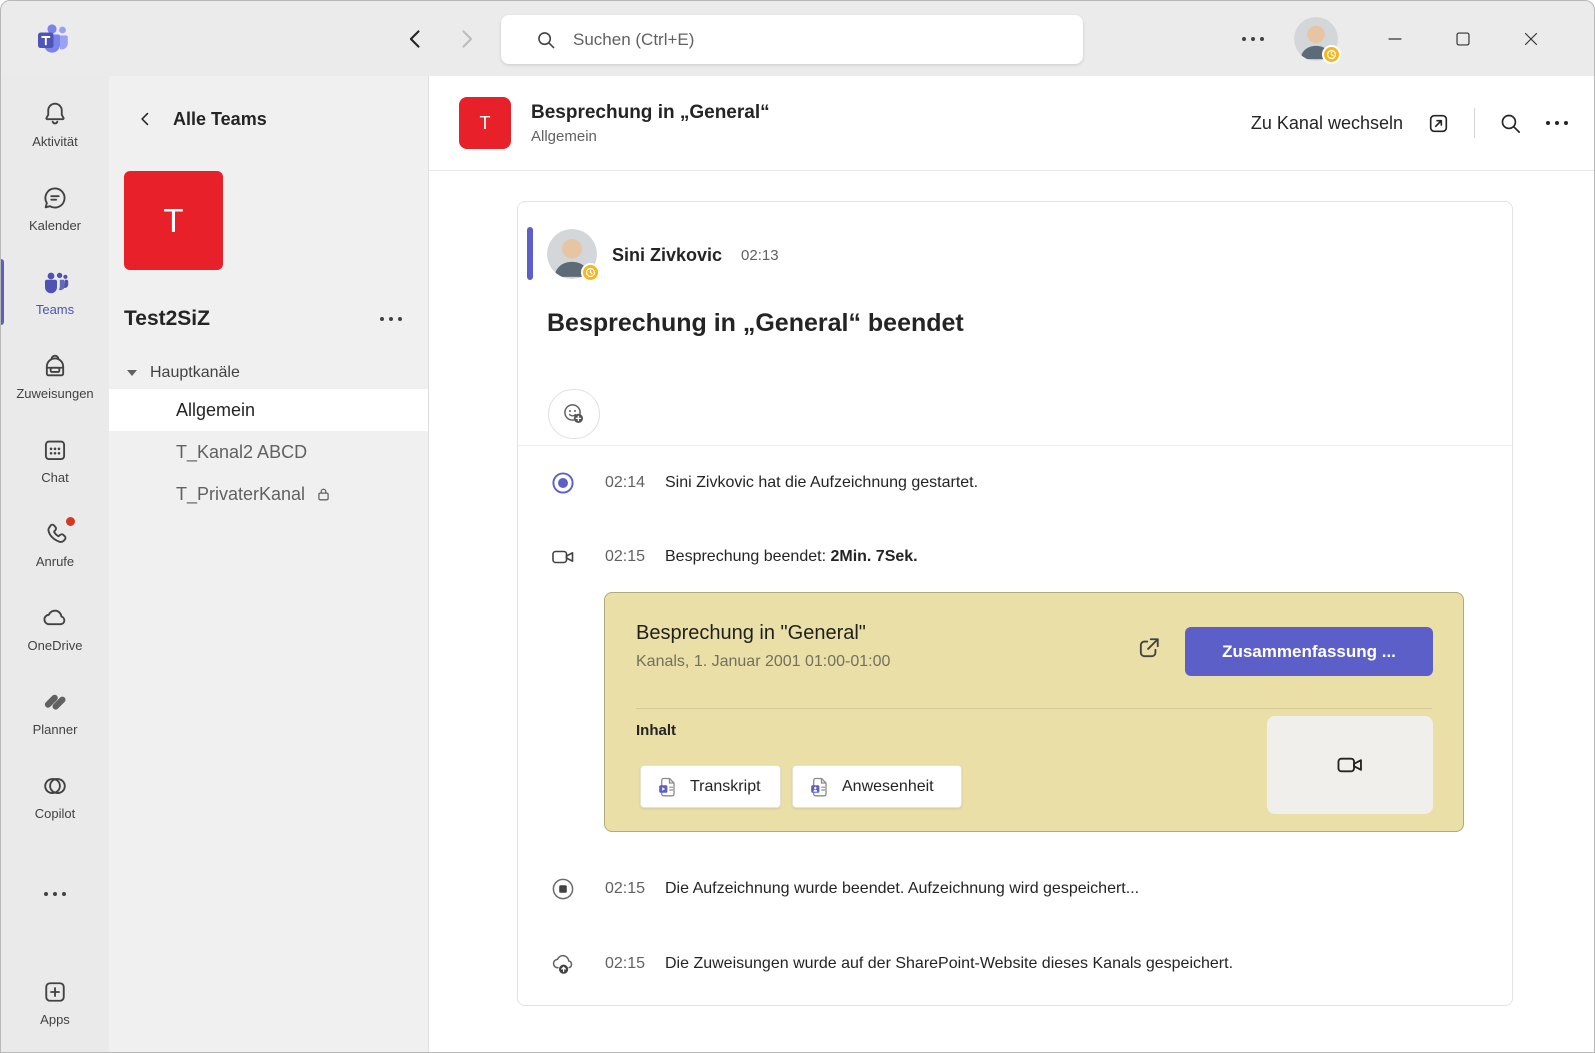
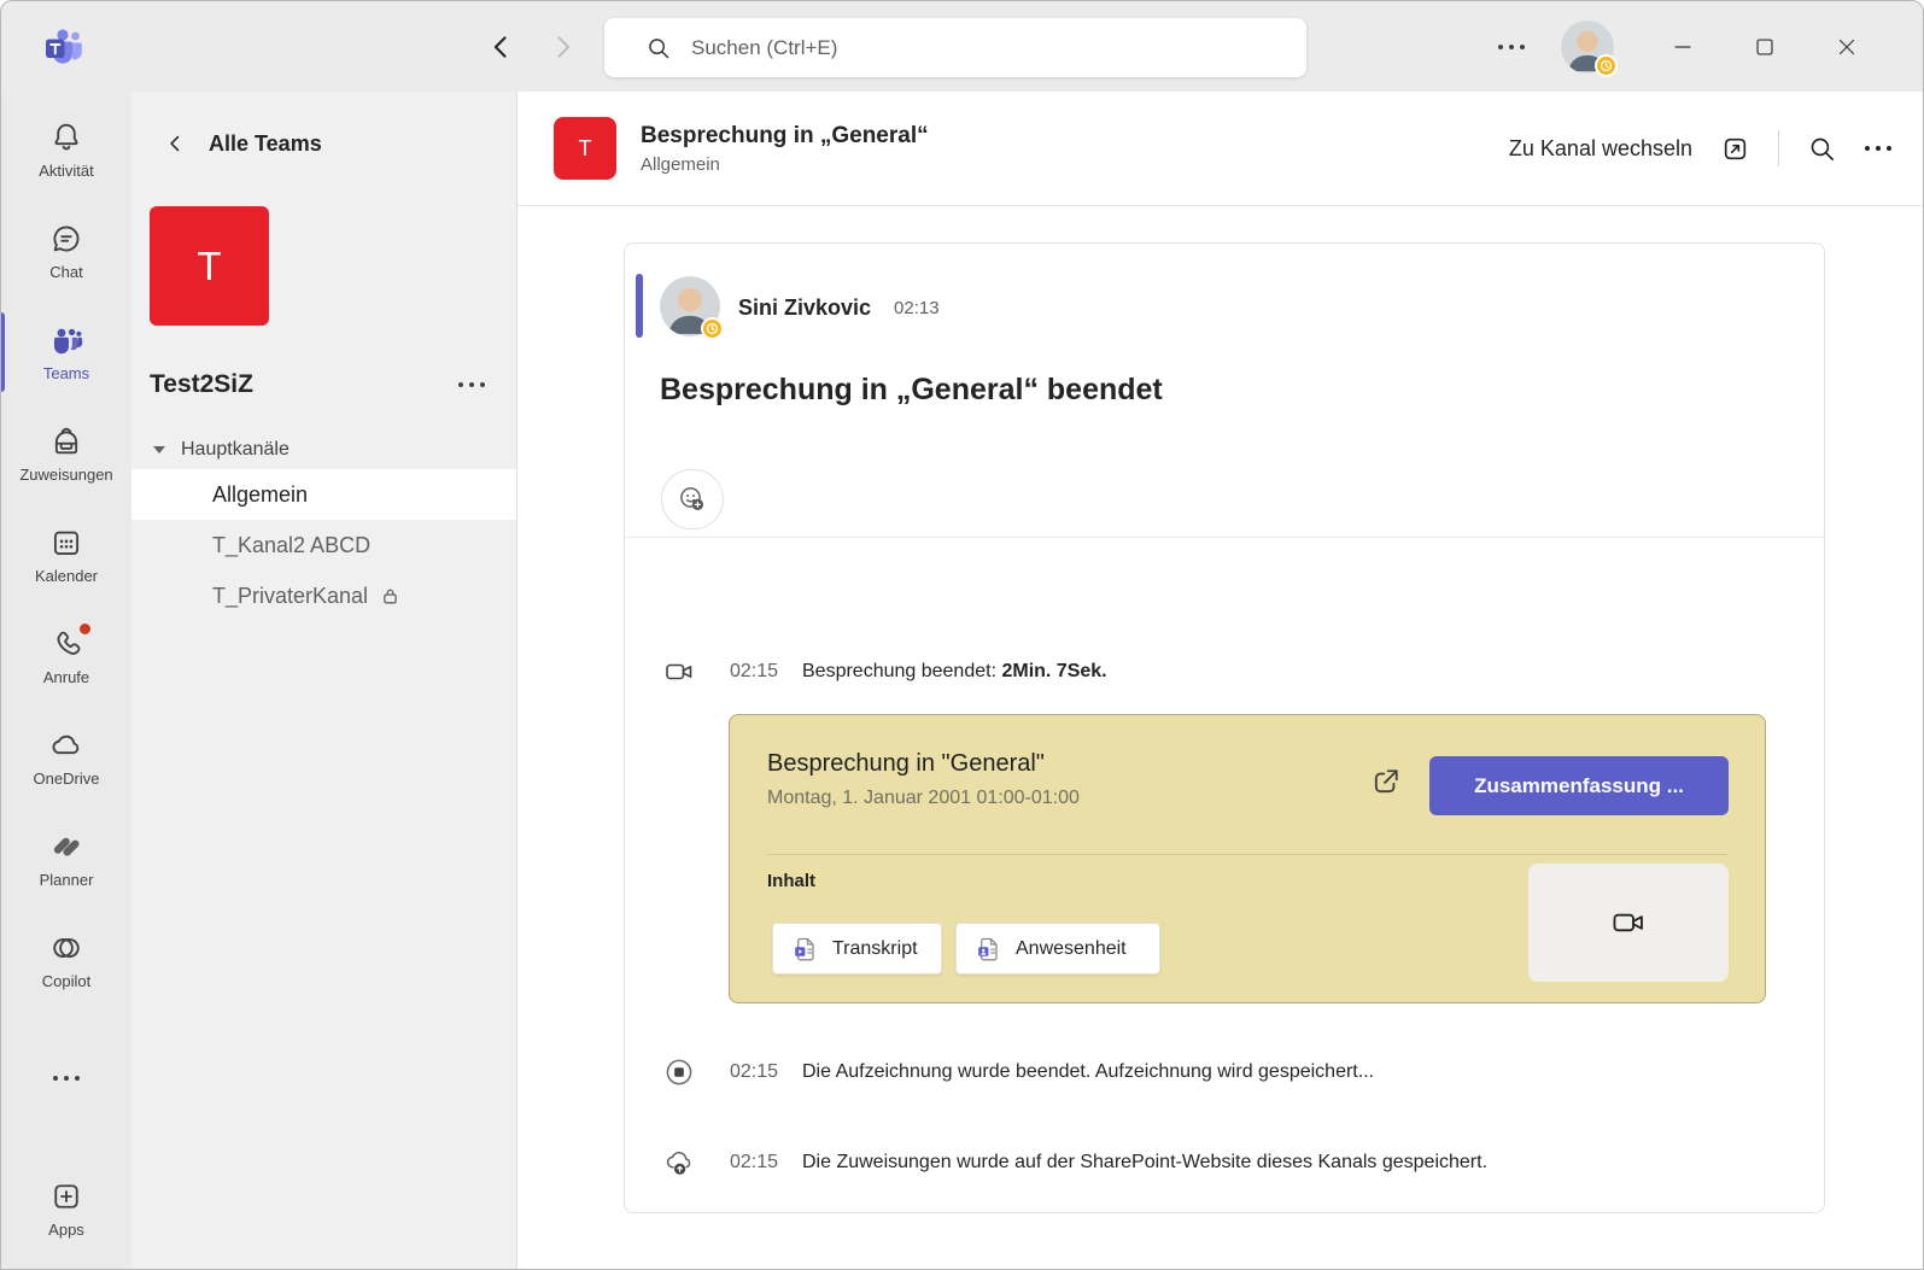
  Suchen (Ctrl+E)
  Aktivität
- Kalender
+ Chat
  Teams
  Zuweisungen
- Chat
+ Kalender
  Anrufe
  OneDrive
  Planner
  Copilot
  Apps
  Alle Teams
  T
  Test2SiZ
  Hauptkanäle
  Allgemein
  T_Kanal2 ABCD
  T_PrivaterKanal
  T
  Besprechung in „General“
  Allgemein
  Zu Kanal wechseln
  Sini Zivkovic
  02:13
  Besprechung in „General“ beendet
- 02:14
- Sini Zivkovic hat die Aufzeichnung gestartet.
  02:15
  Besprechung beendet: 2Min. 7Sek.
  Besprechung in "General"
- Kanals, 1. Januar 2001 01:00-01:00
+ Montag, 1. Januar 2001 01:00-01:00
  Zusammenfassung ...
  Inhalt
  Transkript
  Anwesenheit
  02:15
  Die Aufzeichnung wurde beendet. Aufzeichnung wird gespeichert...
  02:15
  Die Zuweisungen wurde auf der SharePoint-Website dieses Kanals gespeichert.
